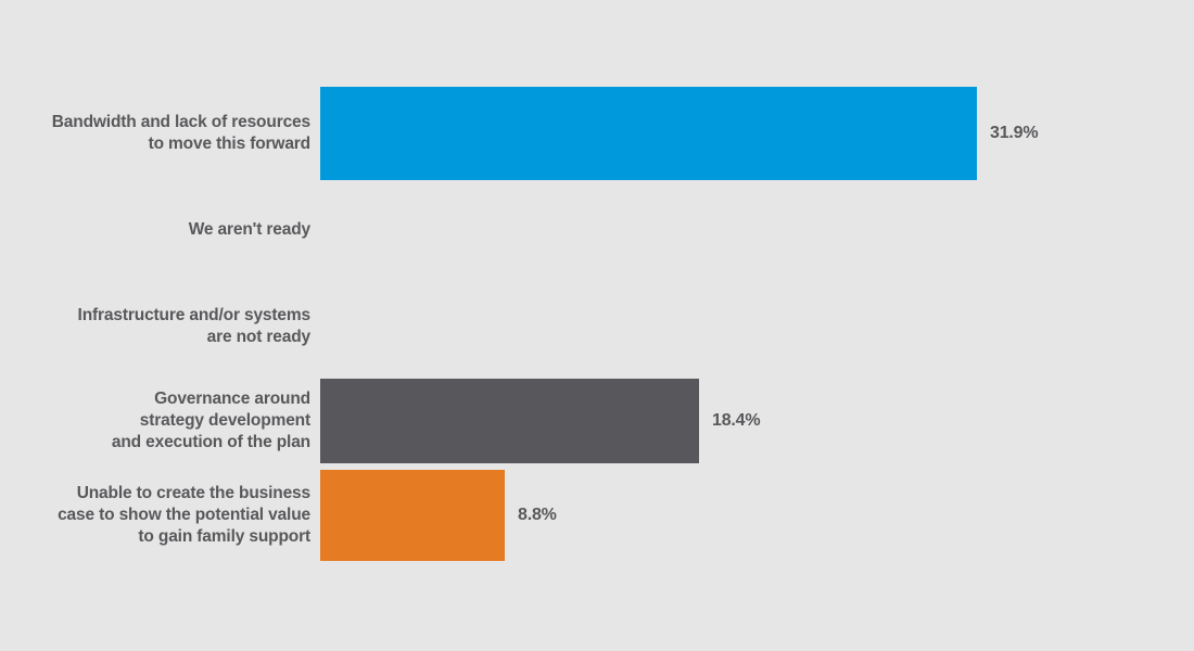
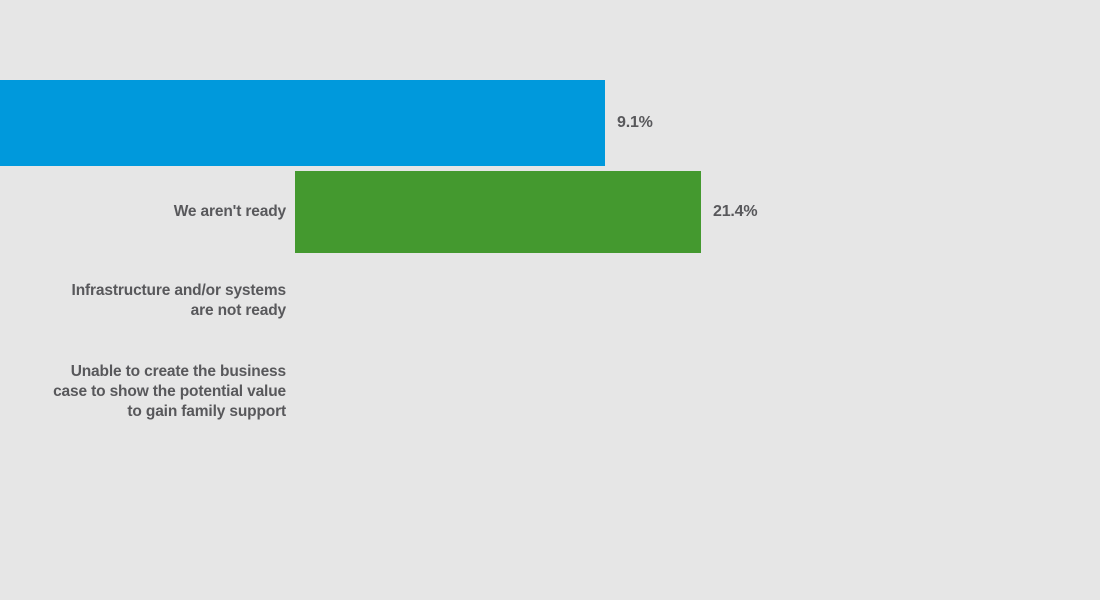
- Bandwidth and lack of resources
- to move this forward
- 31.9%
+ 9.1%
  We aren't ready
+ 21.4%
  Infrastructure and/or systems
  are not ready
- Governance around
- strategy development
- and execution of the plan
- 18.4%
  Unable to create the business
  case to show the potential value
  to gain family support
- 8.8%
